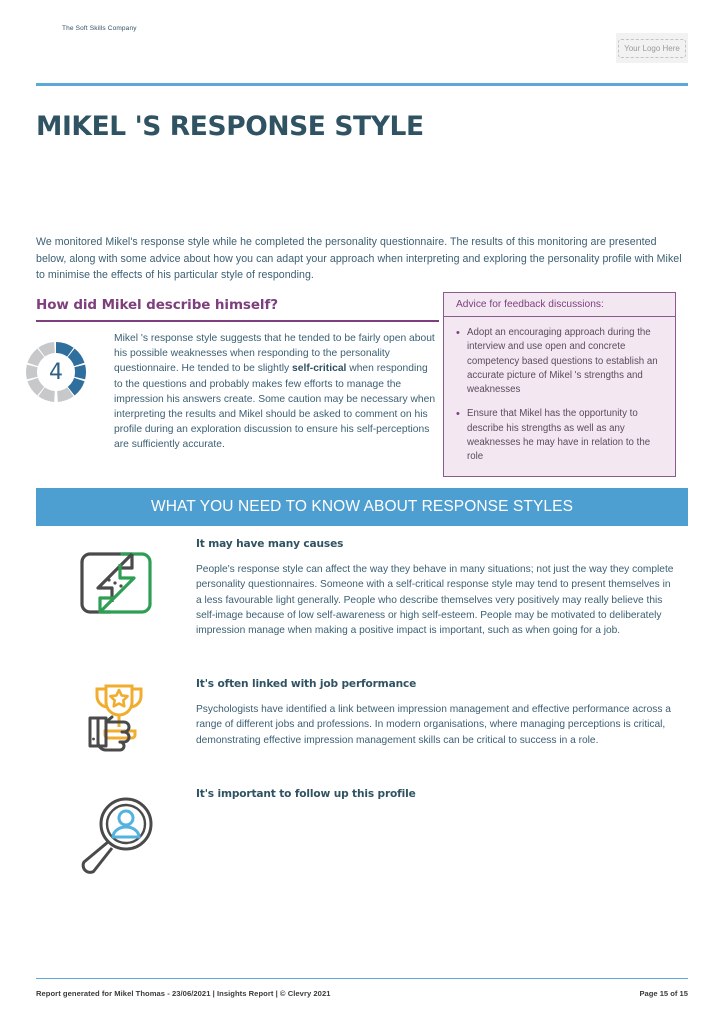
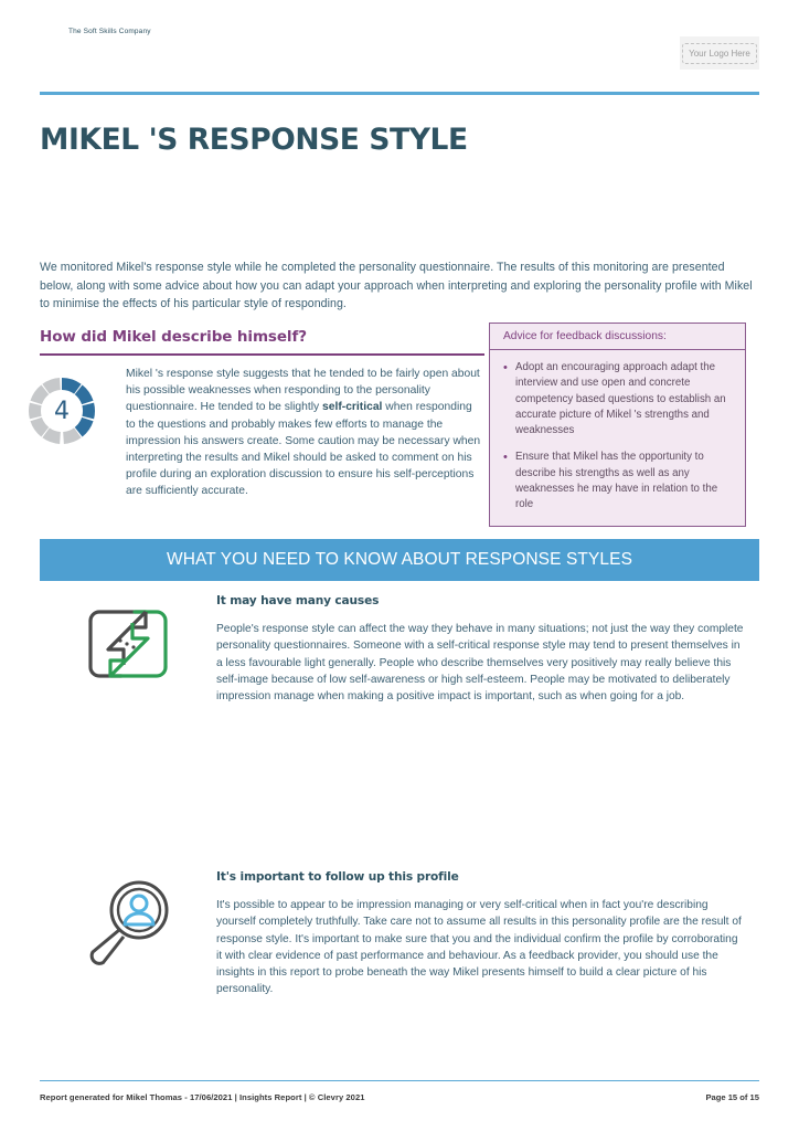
  Your Logo Here
  MIKEL 'S RESPONSE STYLE
  We monitored Mikel's response style while he completed the personality questionnaire. The results of this monitoring are presented below, along with some advice about how you can adapt your approach when interpreting and exploring the personality profile with Mikel to minimise the effects of his particular style of responding.
  How did Mikel describe himself?
  4
  Mikel 's response style suggests that he tended to be fairly open about his possible weaknesses when responding to the personality questionnaire. He tended to be slightly self-critical when responding to the questions and probably makes few efforts to manage the impression his answers create. Some caution may be necessary when interpreting the results and Mikel should be asked to comment on his profile during an exploration discussion to ensure his self-perceptions are sufficiently accurate.
  Advice for feedback discussions:
  •
- Adopt an encouraging approach during the interview and use open and concrete competency based questions to establish an accurate picture of Mikel 's strengths and weaknesses
+ Adopt an encouraging approach adapt the interview and use open and concrete competency based questions to establish an accurate picture of Mikel 's strengths and weaknesses
  •
  Ensure that Mikel has the opportunity to describe his strengths as well as any weaknesses he may have in relation to the role
  WHAT YOU NEED TO KNOW ABOUT RESPONSE STYLES
  It may have many causes
  People's response style can affect the way they behave in many situations; not just the way they complete personality questionnaires. Someone with a self-critical response style may tend to present themselves in a less favourable light generally. People who describe themselves very positively may really believe this self-image because of low self-awareness or high self-esteem. People may be motivated to deliberately impression manage when making a positive impact is important, such as when going for a job.
- It's often linked with job performance
- Psychologists have identified a link between impression management and effective performance across a range of different jobs and professions. In modern organisations, where managing perceptions is critical, demonstrating effective impression management skills can be critical to success in a role.
  It's important to follow up this profile
+ It's possible to appear to be impression managing or very self-critical when in fact you're describing yourself completely truthfully. Take care not to assume all results in this personality profile are the result of response style. It's important to make sure that you and the individual confirm the profile by corroborating it with clear evidence of past performance and behaviour. As a feedback provider, you should use the insights in this report to probe beneath the way Mikel presents himself to build a clear picture of his personality.
- Report generated for Mikel Thomas - 23/06/2021 | Insights Report | © Clevry 2021
+ Report generated for Mikel Thomas - 17/06/2021 | Insights Report | © Clevry 2021
  Page 15 of 15
